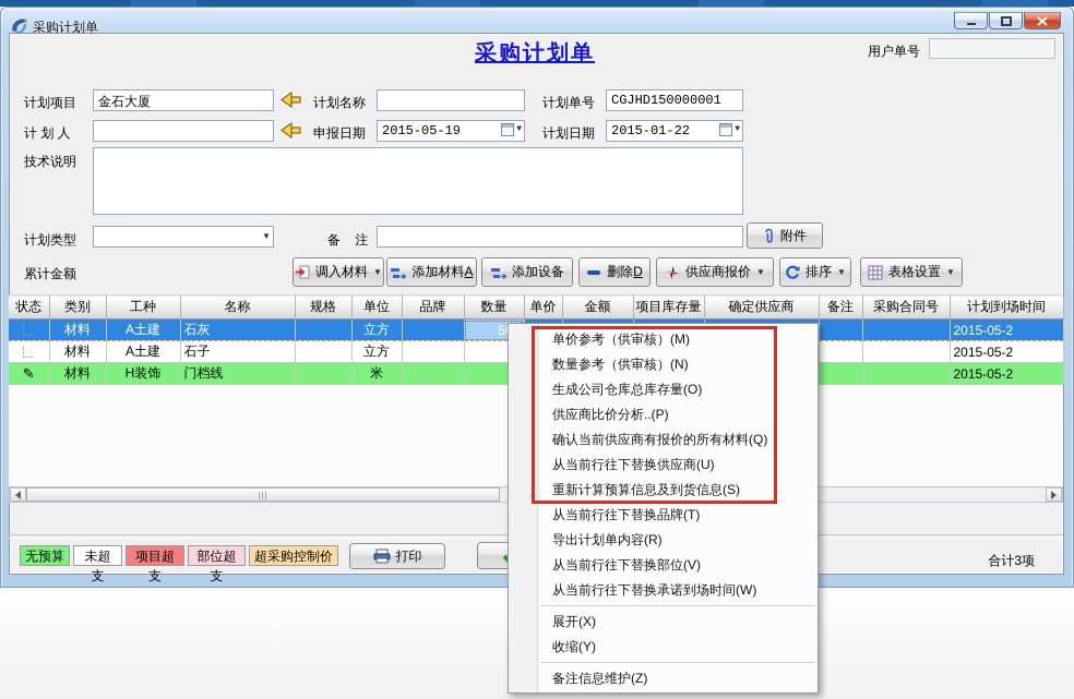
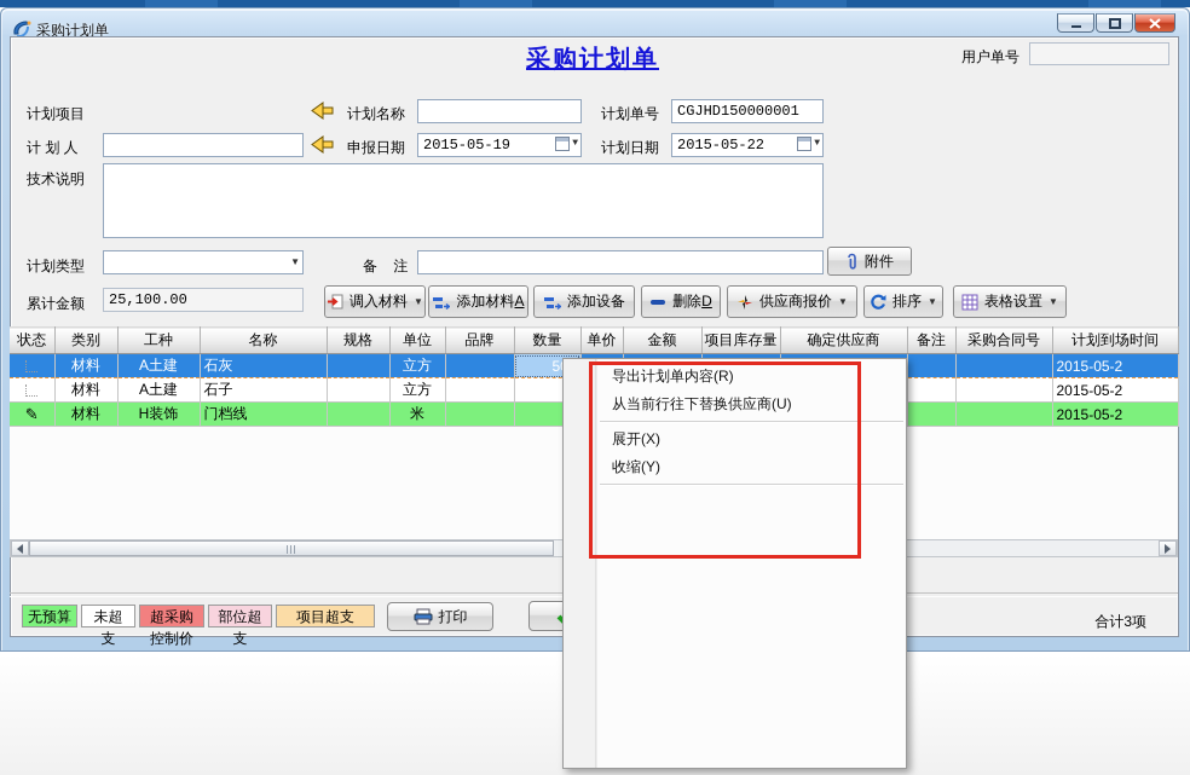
  采购计划单
  采购计划单
  用户单号
  计划项目
- 金石大厦
  计划名称
  计划单号
  CGJHD150000001
  计 划 人
  申报日期
  2015-05-19
  ▼
  计划日期
- 2015-01-22
+ 2015-05-22
  ▼
  技术说明
  计划类型
  ▼
  备 注
  附件
  累计金额
+ 25,100.00
  调入材料
  ▼
  添加材料A
  添加设备
  删除D
  供应商报价
  ▼
  排序
  ▼
  表格设置
  ▼
  状态	类别	工种	名称	规格	单位	品牌	数量	单价	金额	项目库存量	确定供应商	备注	采购合同号	计划到场时间
  	材料	A土建	石子		立方									2015-05-2
  ✎	材料	H装饰	门档线		米									2015-05-2
  无预算
  未超支
- 项目超支
+ 超采购控制价
  部位超支
- 超采购控制价
+ 项目超支
  打印
  合计3项
- 单价参考（供审核）(M)
- 数量参考（供审核）(N)
- 生成公司仓库总库存量(O)
- 供应商比价分析..(P)
- 确认当前供应商有报价的所有材料(Q)
- 从当前行往下替换供应商(U)
+ 导出计划单内容(R)
- 重新计算预算信息及到货信息(S)
- 从当前行往下替换品牌(T)
- 导出计划单内容(R)
+ 从当前行往下替换供应商(U)
- 从当前行往下替换部位(V)
- 从当前行往下替换承诺到场时间(W)
  展开(X)
  收缩(Y)
- 备注信息维护(Z)
